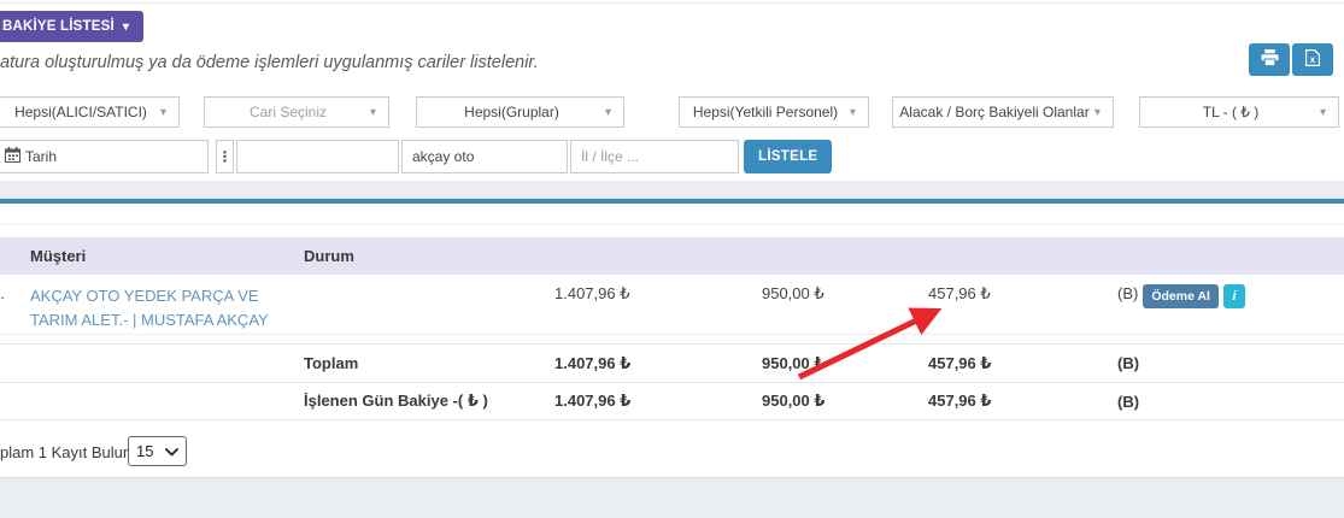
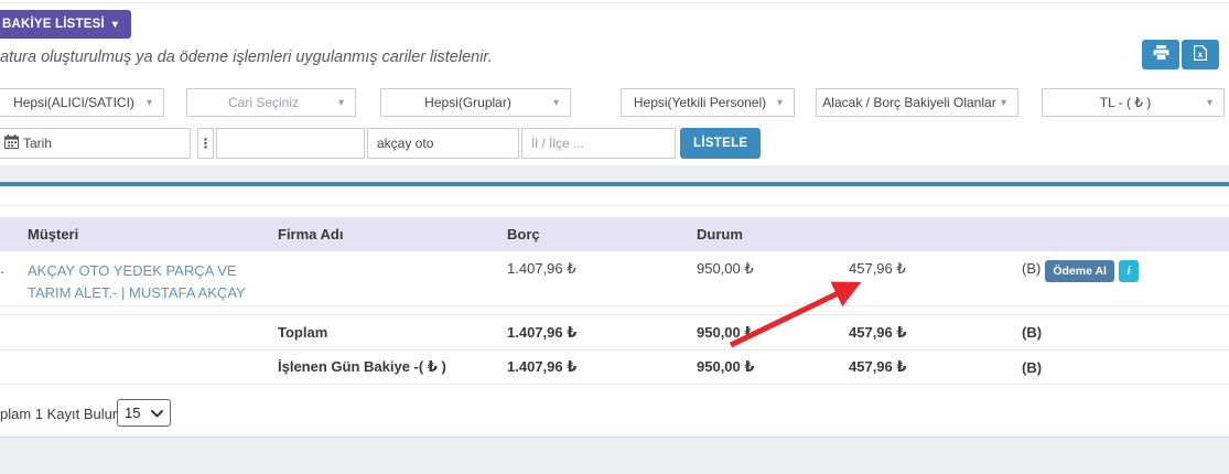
  BAKİYE LİSTESİ
  ▾
  atura oluşturulmuş ya da ödeme işlemleri uygulanmış cariler listelenir.
  x
  Hepsi(ALICI/SATICI)
  ▾
  Cari Seçiniz
  ▾
  Hepsi(Gruplar)
  ▾
  Hepsi(Yetkili Personel)
  ▾
  Alacak / Borç Bakiyeli Olanlar
  ▾
  TL - ( ₺ )
  ▾
  Tarih
  ⋮
  akçay oto
  İl / İlçe ...
  LİSTELE
  Müşteri
+ Firma Adı
+ Borç
  Durum
  AKÇAY OTO YEDEK PARÇA VE TARIM ALET.- | MUSTAFA AKÇAY
  1.407,96 ₺
  950,00 ₺
  457,96 ₺
  (B)
  Ödeme Al
  i
  Toplam
  1.407,96 ₺
  950,00 ₺
  457,96 ₺
  (B)
  İşlenen Gün Bakiye -( ₺ )
  1.407,96 ₺
  950,00 ₺
  457,96 ₺
  (B)
  plam 1 Kayıt Bulu
  15
